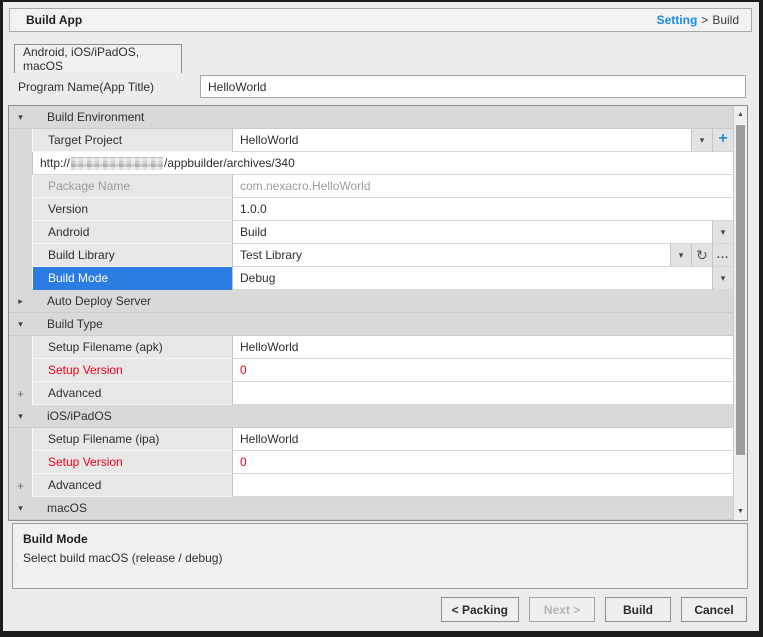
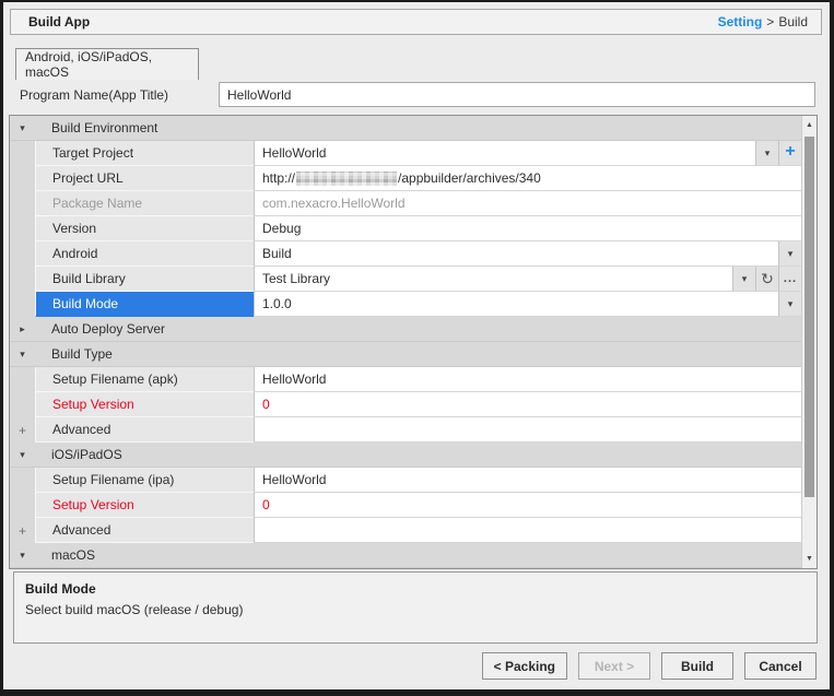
  Build App
  Setting
  >
  Build
  Android, iOS/iPadOS, macOS
  Program Name(App Title)
  HelloWorld
  ▾
  Build Environment
  Target Project
  HelloWorld
  ▾
  +
+ Project URL
  http://
  /appbuilder/archives/340
  Package Name
  com.nexacro.HelloWorld
  Version
- 1.0.0
+ Debug
  Android
  Build
  ▾
  Build Library
  Test Library
  ▾
  ↻
  ...
  Build Mode
- Debug
+ 1.0.0
  ▾
  ▸
  Auto Deploy Server
  ▾
  Build Type
  Setup Filename (apk)
  HelloWorld
  Setup Version
  0
  +
  Advanced
  ▾
  iOS/iPadOS
  Setup Filename (ipa)
  HelloWorld
  Setup Version
  0
  +
  Advanced
  ▾
  macOS
  Build Mode
  Select build macOS (release / debug)
  < Packing
  Next >
  Build
  Cancel
